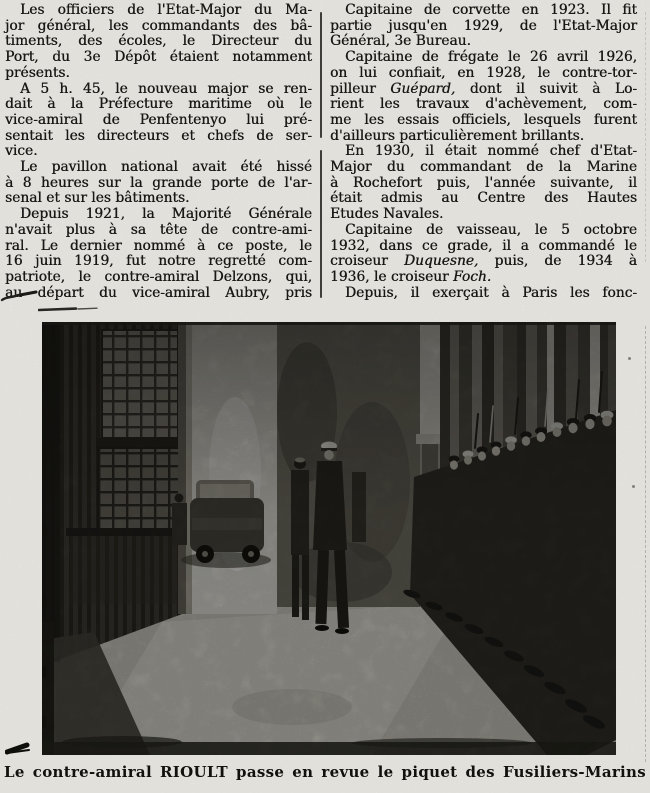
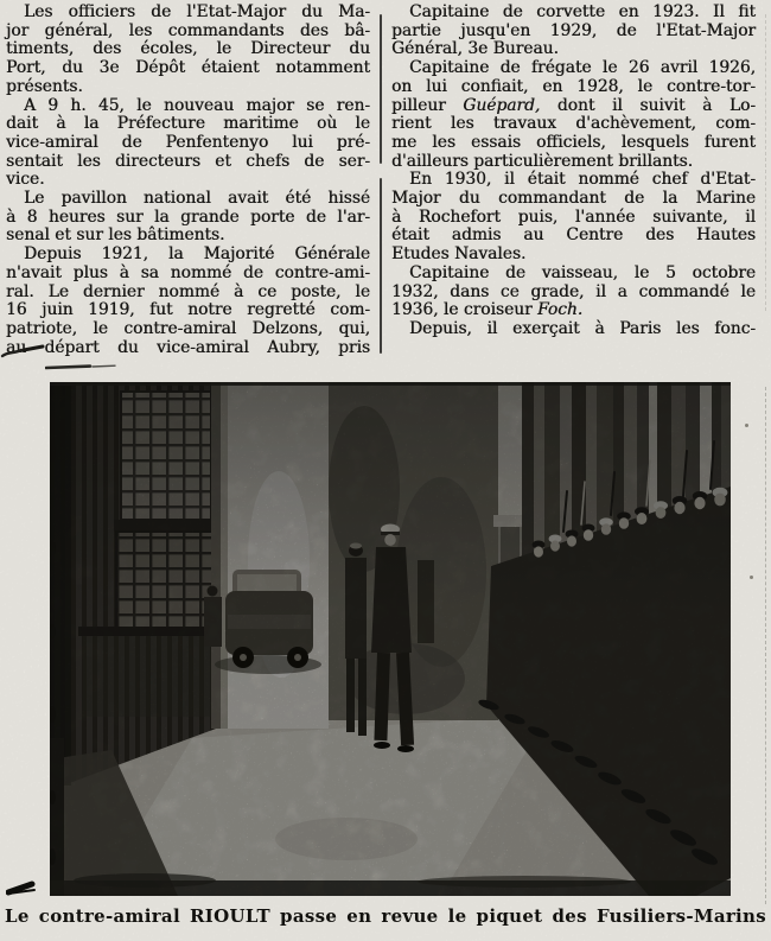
  Les officiers de l'Etat-Major du Ma-
  jor général, les commandants des bâ-
  timents, des écoles, le Directeur du
  Port, du 3e Dépôt étaient notamment
  présents.
- A 5 h. 45, le nouveau major se ren-
+ A 9 h. 45, le nouveau major se ren-
  dait à la Préfecture maritime où le
  vice-amiral de Penfentenyo lui pré-
  sentait les directeurs et chefs de ser-
  vice.
  Le pavillon national avait été hissé
  à 8 heures sur la grande porte de l'ar-
  senal et sur les bâtiments.
  Depuis 1921, la Majorité Générale
- n'avait plus à sa tête de contre-ami-
+ n'avait plus à sa nommé de contre-ami-
  ral. Le dernier nommé à ce poste, le
  16 juin 1919, fut notre regretté com-
  patriote, le contre-amiral Delzons, qui,
  au départ du vice-amiral Aubry, pris
  Capitaine de corvette en 1923. Il fit
  partie jusqu'en 1929, de l'Etat-Major
  Général, 3e Bureau.
  Capitaine de frégate le 26 avril 1926,
  on lui confiait, en 1928, le contre-tor-
  pilleur Guépard, dont il suivit à Lo-
  rient les travaux d'achèvement, com-
  me les essais officiels, lesquels furent
  d'ailleurs particulièrement brillants.
  En 1930, il était nommé chef d'Etat-
  Major du commandant de la Marine
  à Rochefort puis, l'année suivante, il
  était admis au Centre des Hautes
  Etudes Navales.
  Capitaine de vaisseau, le 5 octobre
  1932, dans ce grade, il a commandé le
- croiseur Duquesne, puis, de 1934 à
  1936, le croiseur Foch.
  Depuis, il exerçait à Paris les fonc-
  Le contre-amiral RIOULT passe en revue le piquet des Fusiliers-Marins
